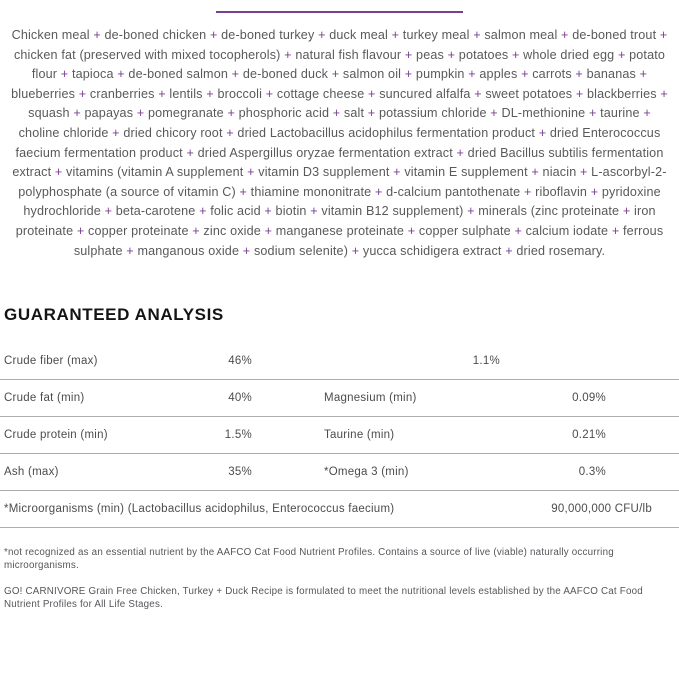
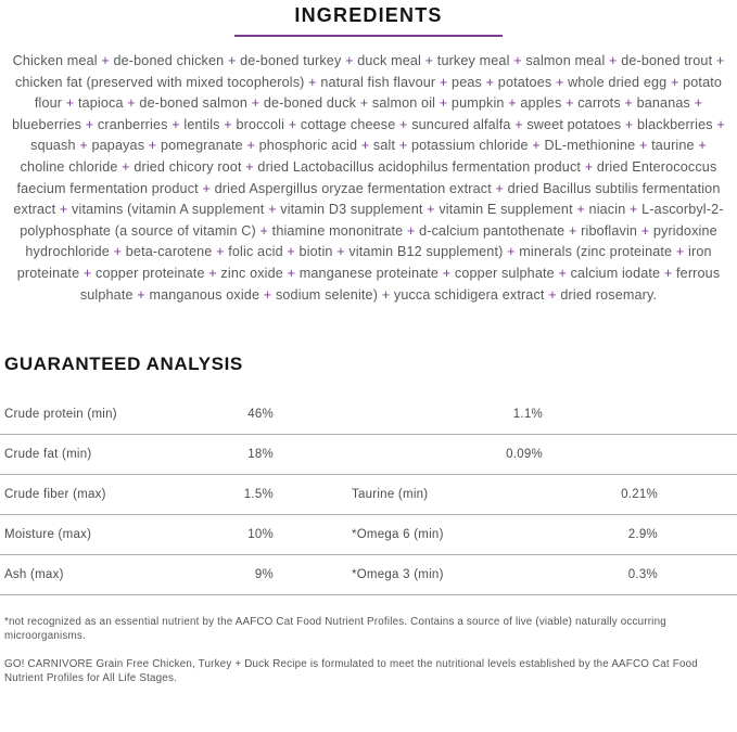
+ INGREDIENTS
  Chicken meal + de-boned chicken + de-boned turkey + duck meal + turkey meal + salmon meal + de-boned trout + chicken fat (preserved with mixed tocopherols) + natural fish flavour + peas + potatoes + whole dried egg + potato flour + tapioca + de-boned salmon + de-boned duck + salmon oil + pumpkin + apples + carrots + bananas + blueberries + cranberries + lentils + broccoli + cottage cheese + suncured alfalfa + sweet potatoes + blackberries + squash + papayas + pomegranate + phosphoric acid + salt + potassium chloride + DL-methionine + taurine + choline chloride + dried chicory root + dried Lactobacillus acidophilus fermentation product + dried Enterococcus faecium fermentation product + dried Aspergillus oryzae fermentation extract + dried Bacillus subtilis fermentation extract + vitamins (vitamin A supplement + vitamin D3 supplement + vitamin E supplement + niacin + L-ascorbyl-2-polyphosphate (a source of vitamin C) + thiamine mononitrate + d-calcium pantothenate + riboflavin + pyridoxine hydrochloride + beta-carotene + folic acid + biotin + vitamin B12 supplement) + minerals (zinc proteinate + iron proteinate + copper proteinate + zinc oxide + manganese proteinate + copper sulphate + calcium iodate + ferrous sulphate + manganous oxide + sodium selenite) + yucca schidigera extract + dried rosemary.
  GUARANTEED ANALYSIS
- Crude fiber (max)
+ Crude protein (min)
  46%
  1.1%
  Crude fat (min)
- 40%
+ 18%
- Magnesium (min)
  0.09%
- Crude protein (min)
+ Crude fiber (max)
  1.5%
  Taurine (min)
  0.21%
+ Moisture (max)
+ 10%
+ *Omega 6 (min)
+ 2.9%
  Ash (max)
- 35%
+ 9%
  *Omega 3 (min)
  0.3%
- *Microorganisms (min) (Lactobacillus acidophilus, Enterococcus faecium)
- 90,000,000 CFU/lb
  *not recognized as an essential nutrient by the AAFCO Cat Food Nutrient Profiles. Contains a source of live (viable) naturally occurring microorganisms.
  GO! CARNIVORE Grain Free Chicken, Turkey + Duck Recipe is formulated to meet the nutritional levels established by the AAFCO Cat Food Nutrient Profiles for All Life Stages.
